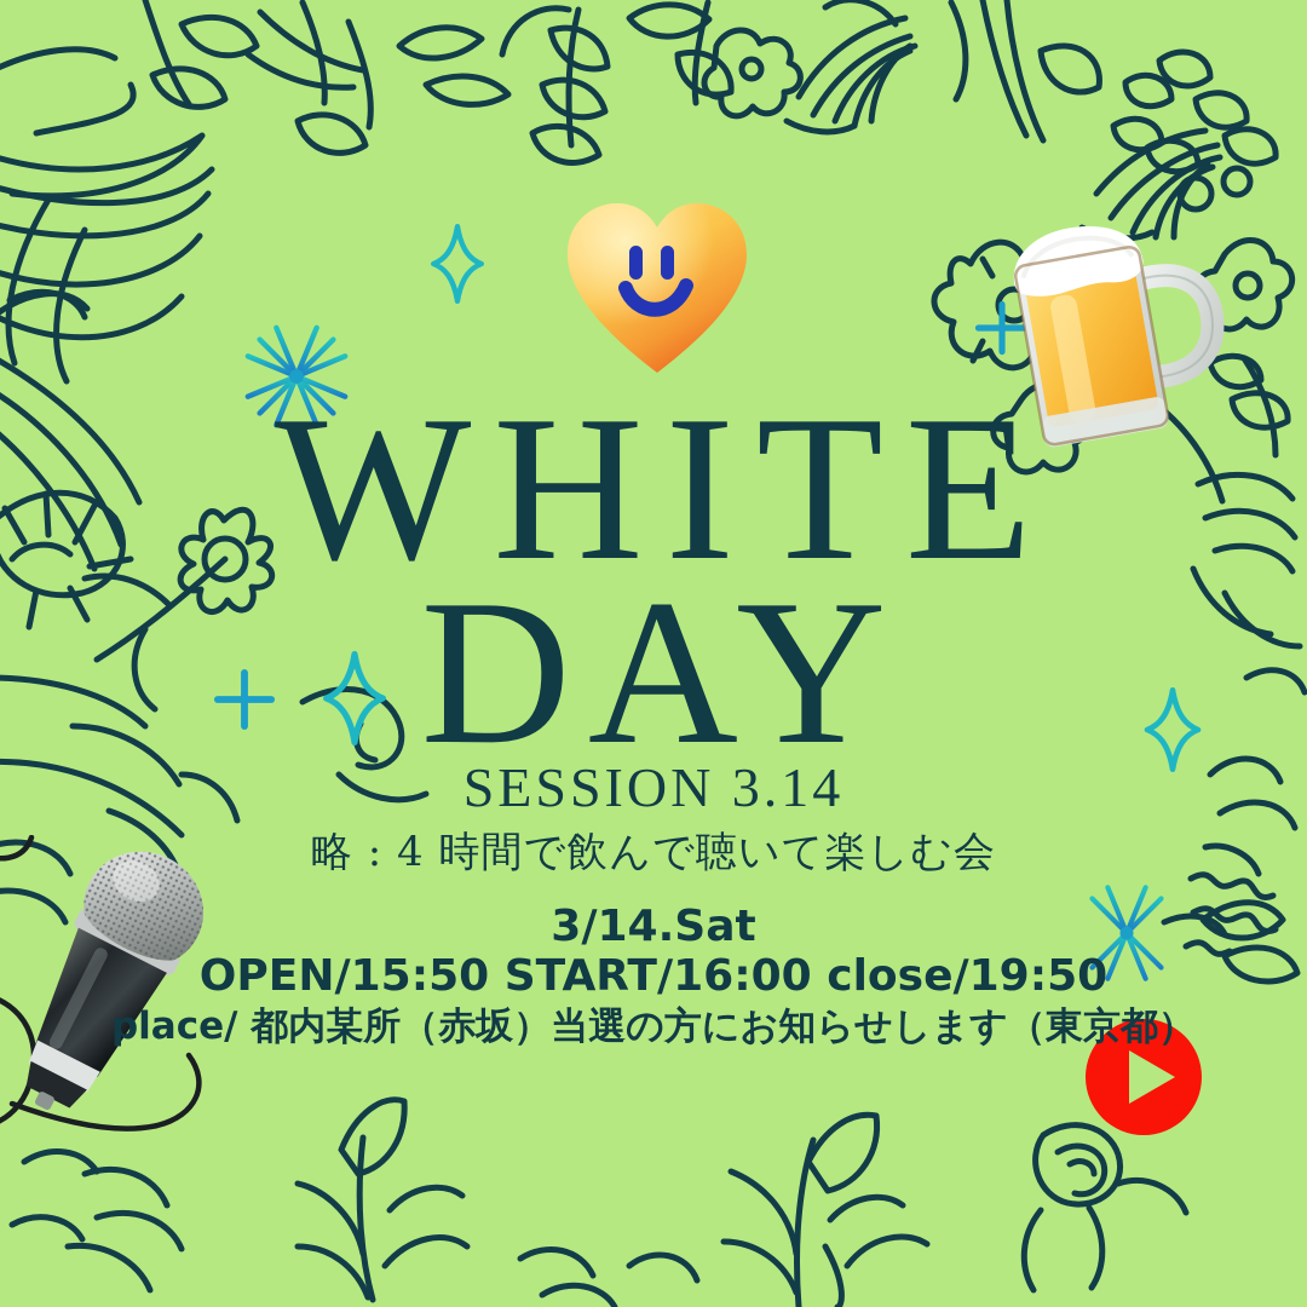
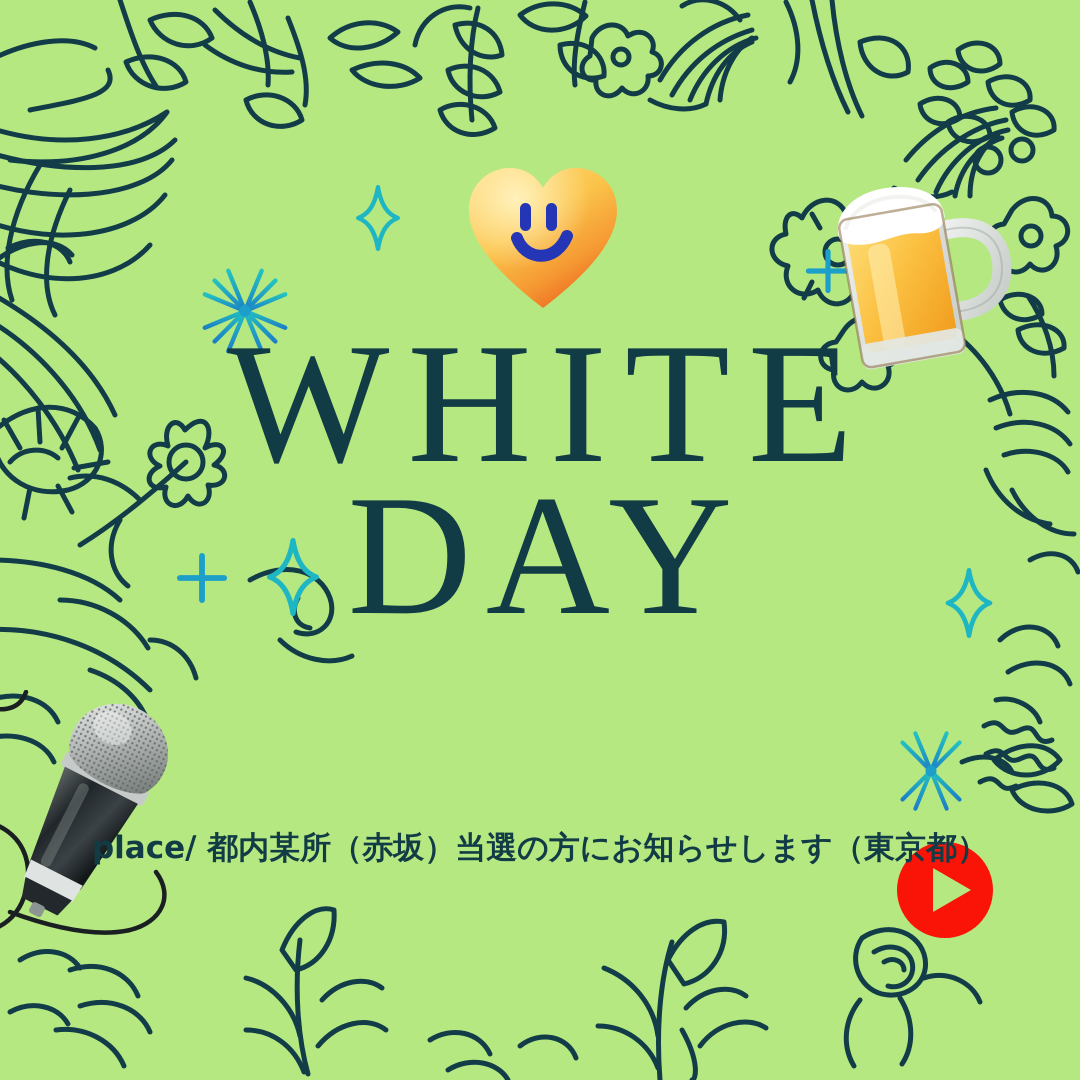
  WHITE
  DAY
- SESSION 3.14
- 略 : 4 時間で飲んで聴いて楽しむ会
- 3/14.Sat
- OPEN/15:50 START/16:00 close/19:50
  place/ 都内某所（赤坂）当選の方にお知らせします（東京都）
